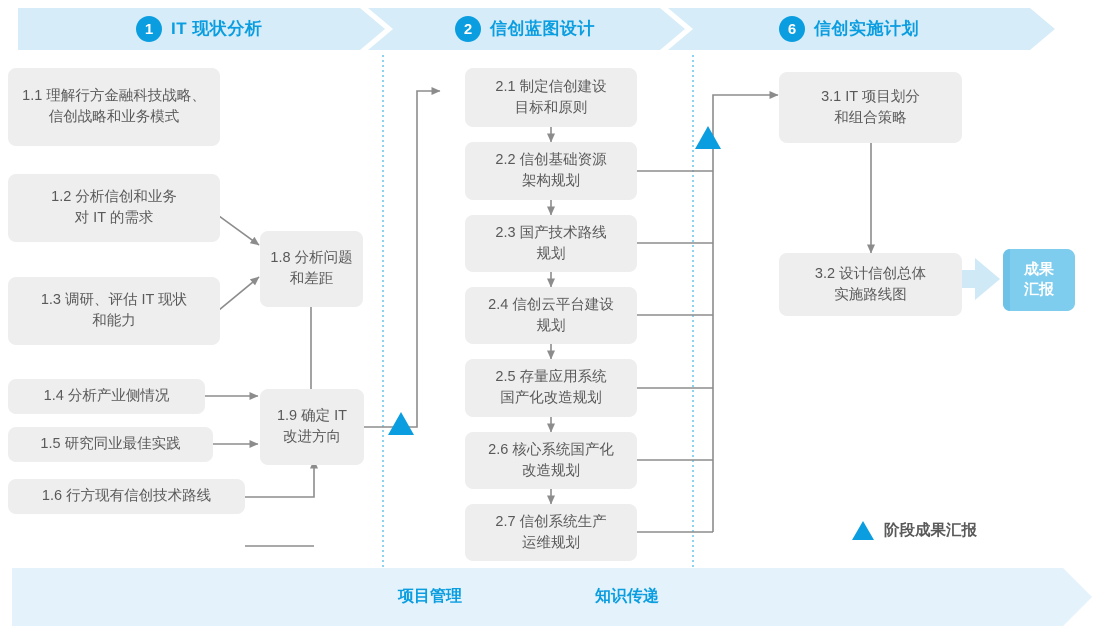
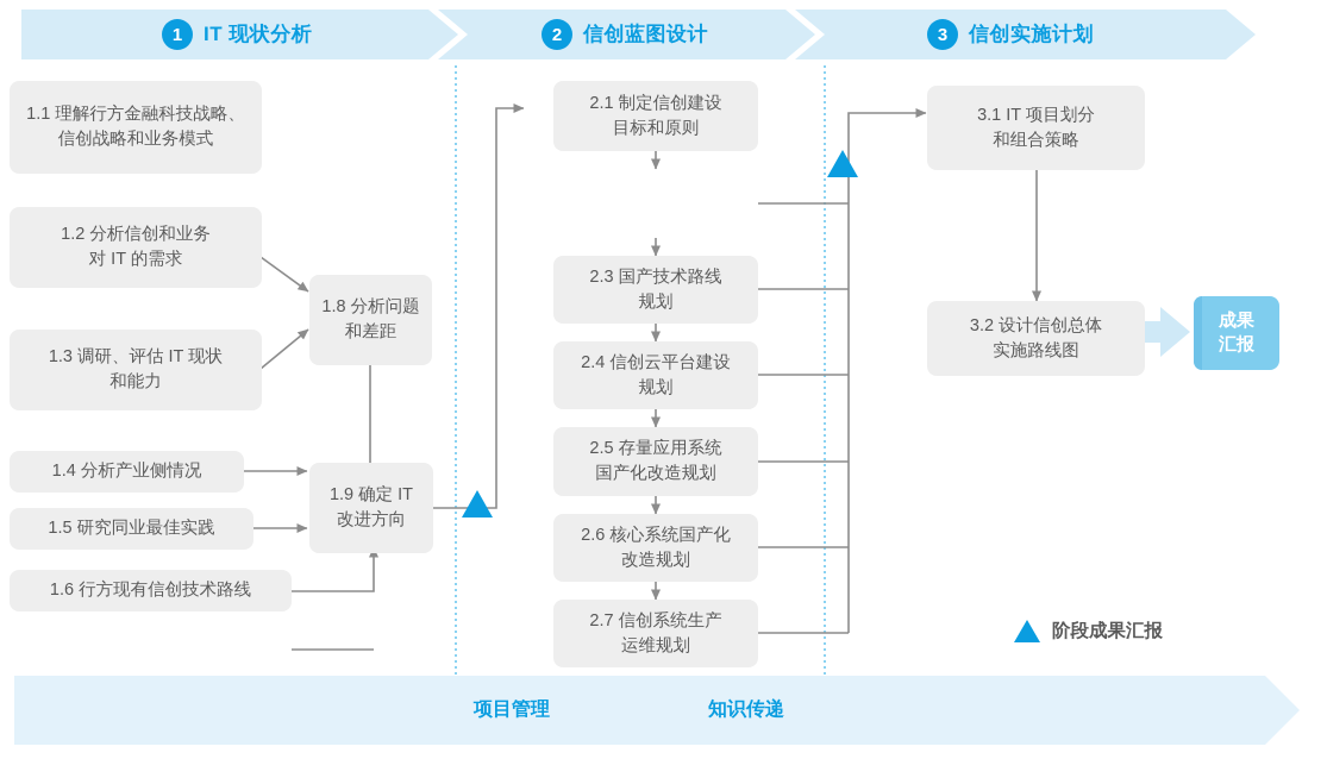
  1
  IT 现状分析
  2
  信创蓝图设计
- 6
+ 3
  信创实施计划
  1.1 理解行方金融科技战略、
  信创战略和业务模式
  1.2 分析信创和业务
  对 IT 的需求
  1.3 调研、评估 IT 现状
  和能力
  1.4 分析产业侧情况
  1.5 研究同业最佳实践
  1.6 行方现有信创技术路线
  1.8 分析问题
  和差距
  1.9 确定 IT
  改进方向
  2.1 制定信创建设
  目标和原则
- 2.2 信创基础资源
- 架构规划
  2.3 国产技术路线
  规划
  2.4 信创云平台建设
  规划
  2.5 存量应用系统
  国产化改造规划
  2.6 核心系统国产化
  改造规划
  2.7 信创系统生产
  运维规划
  3.1 IT 项目划分
  和组合策略
  3.2 设计信创总体
  实施路线图
  成果
  汇报
  阶段成果汇报
  项目管理
  知识传递
